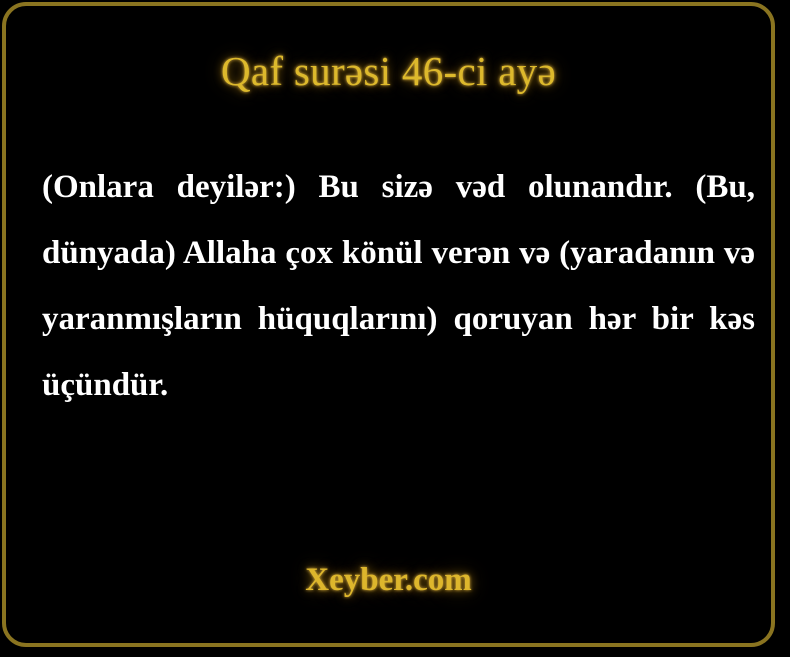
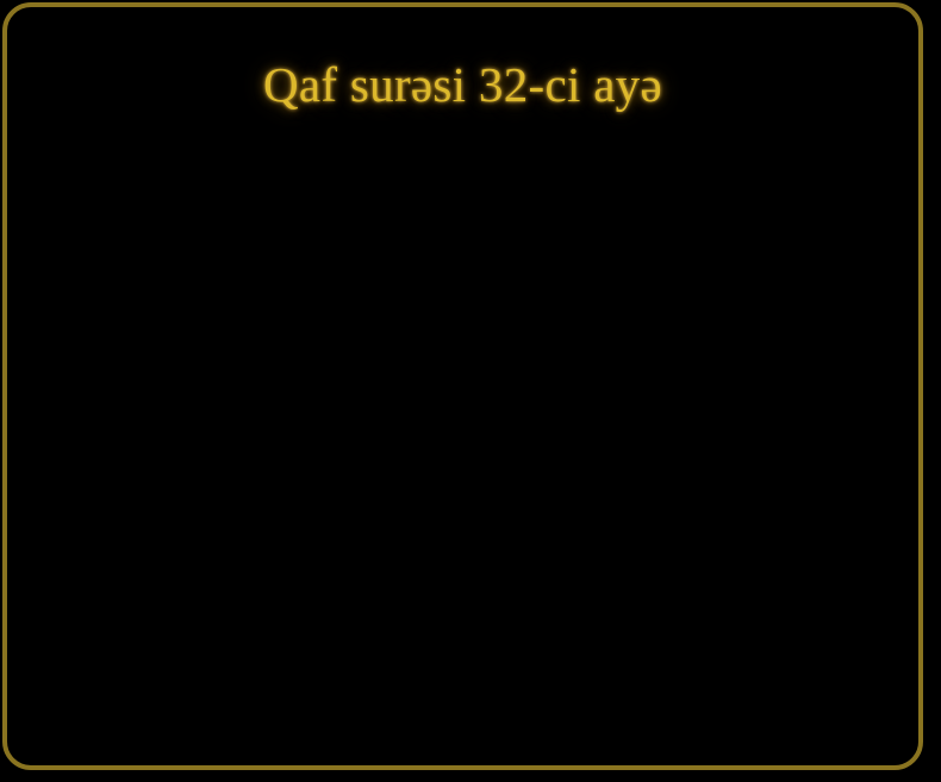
- Qaf surəsi 46-ci ayə
+ Qaf surəsi 32-ci ayə
- (Onlara deyilər:) Bu sizə vəd olunandır. (Bu, dünyada) Allaha çox könül verən və (yaradanın və yaranmışların hüquqlarını) qoruyan hər bir kəs üçündür.
- Xeyber.com
